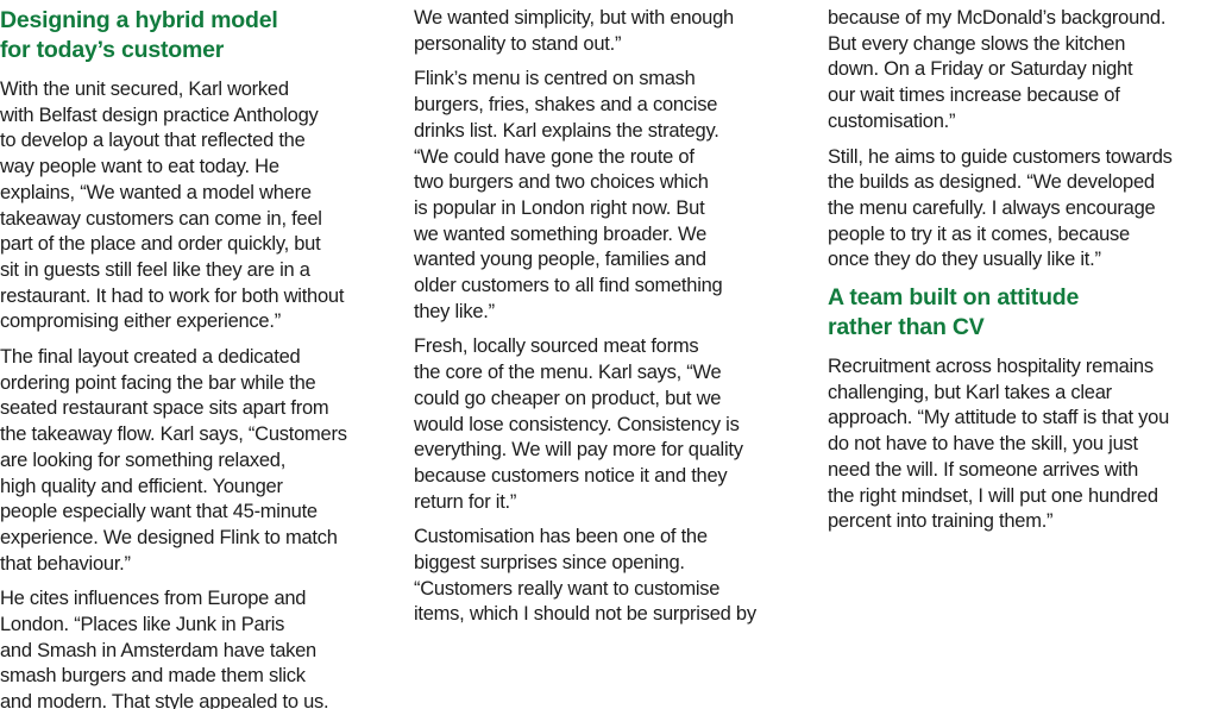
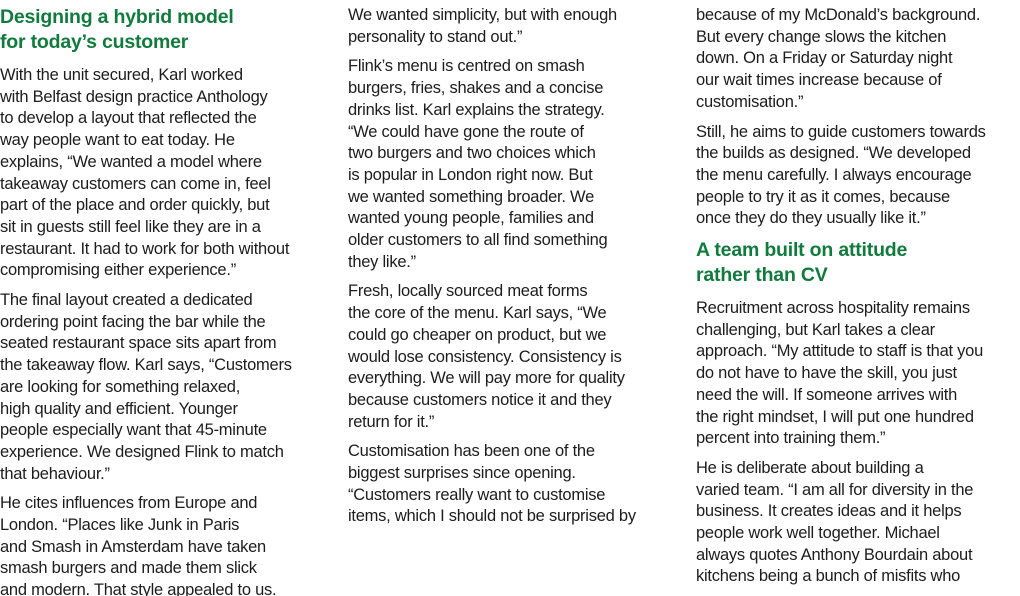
  Designing a hybrid model
  for today’s customer
  With the unit secured, Karl worked
  with Belfast design practice Anthology
  to develop a layout that reflected the
  way people want to eat today. He
  explains, “We wanted a model where
  takeaway customers can come in, feel
  part of the place and order quickly, but
  sit in guests still feel like they are in a
  restaurant. It had to work for both without
  compromising either experience.”
  The final layout created a dedicated
  ordering point facing the bar while the
  seated restaurant space sits apart from
  the takeaway flow. Karl says, “Customers
  are looking for something relaxed,
  high quality and efficient. Younger
  people especially want that 45-minute
  experience. We designed Flink to match
  that behaviour.”
  He cites influences from Europe and
  London. “Places like Junk in Paris
  and Smash in Amsterdam have taken
  smash burgers and made them slick
  and modern. That style appealed to us.
  We wanted simplicity, but with enough
  personality to stand out.”
  Flink’s menu is centred on smash
  burgers, fries, shakes and a concise
  drinks list. Karl explains the strategy.
  “We could have gone the route of
  two burgers and two choices which
  is popular in London right now. But
  we wanted something broader. We
  wanted young people, families and
  older customers to all find something
  they like.”
  Fresh, locally sourced meat forms
  the core of the menu. Karl says, “We
  could go cheaper on product, but we
  would lose consistency. Consistency is
  everything. We will pay more for quality
  because customers notice it and they
  return for it.”
  Customisation has been one of the
  biggest surprises since opening.
  “Customers really want to customise
  items, which I should not be surprised by
  because of my McDonald’s background.
  But every change slows the kitchen
  down. On a Friday or Saturday night
  our wait times increase because of
  customisation.”
  Still, he aims to guide customers towards
  the builds as designed. “We developed
  the menu carefully. I always encourage
  people to try it as it comes, because
  once they do they usually like it.”
  A team built on attitude
  rather than CV
  Recruitment across hospitality remains
  challenging, but Karl takes a clear
  approach. “My attitude to staff is that you
  do not have to have the skill, you just
  need the will. If someone arrives with
  the right mindset, I will put one hundred
  percent into training them.”
+ He is deliberate about building a
+ varied team. “I am all for diversity in the
+ business. It creates ideas and it helps
+ people work well together. Michael
+ always quotes Anthony Bourdain about
+ kitchens being a bunch of misfits who
